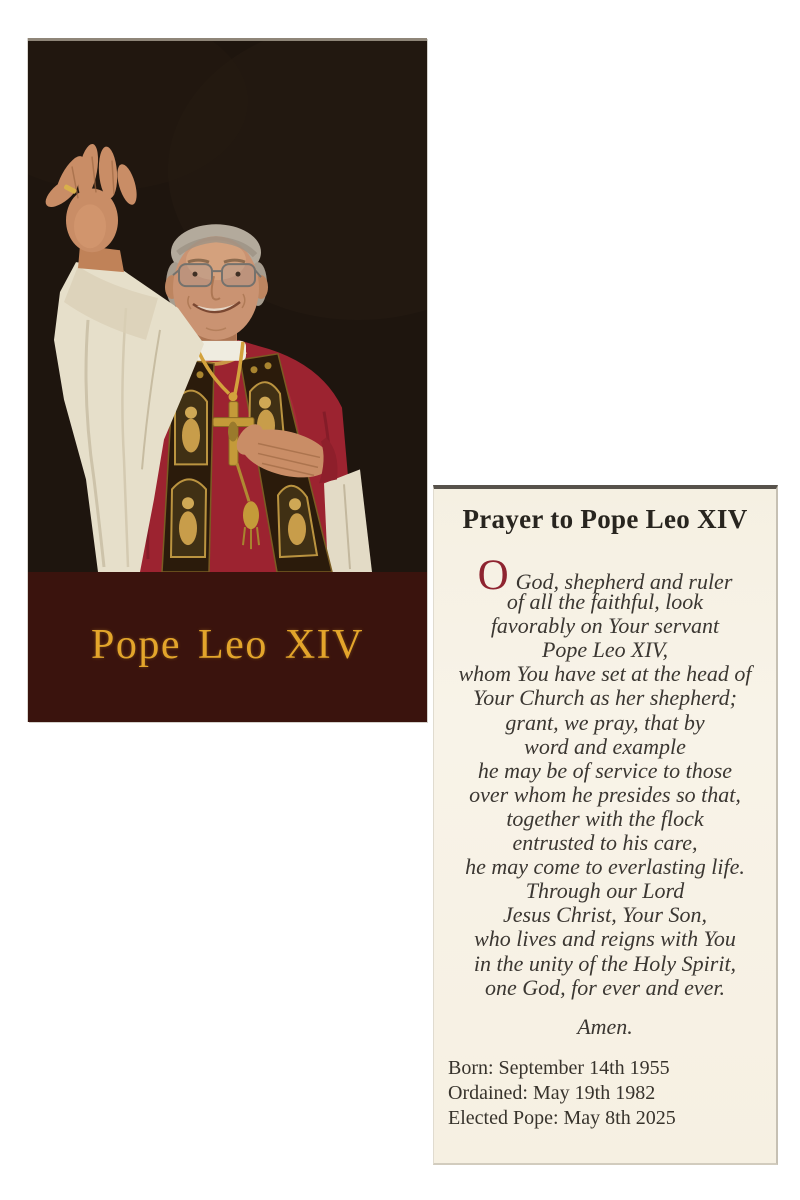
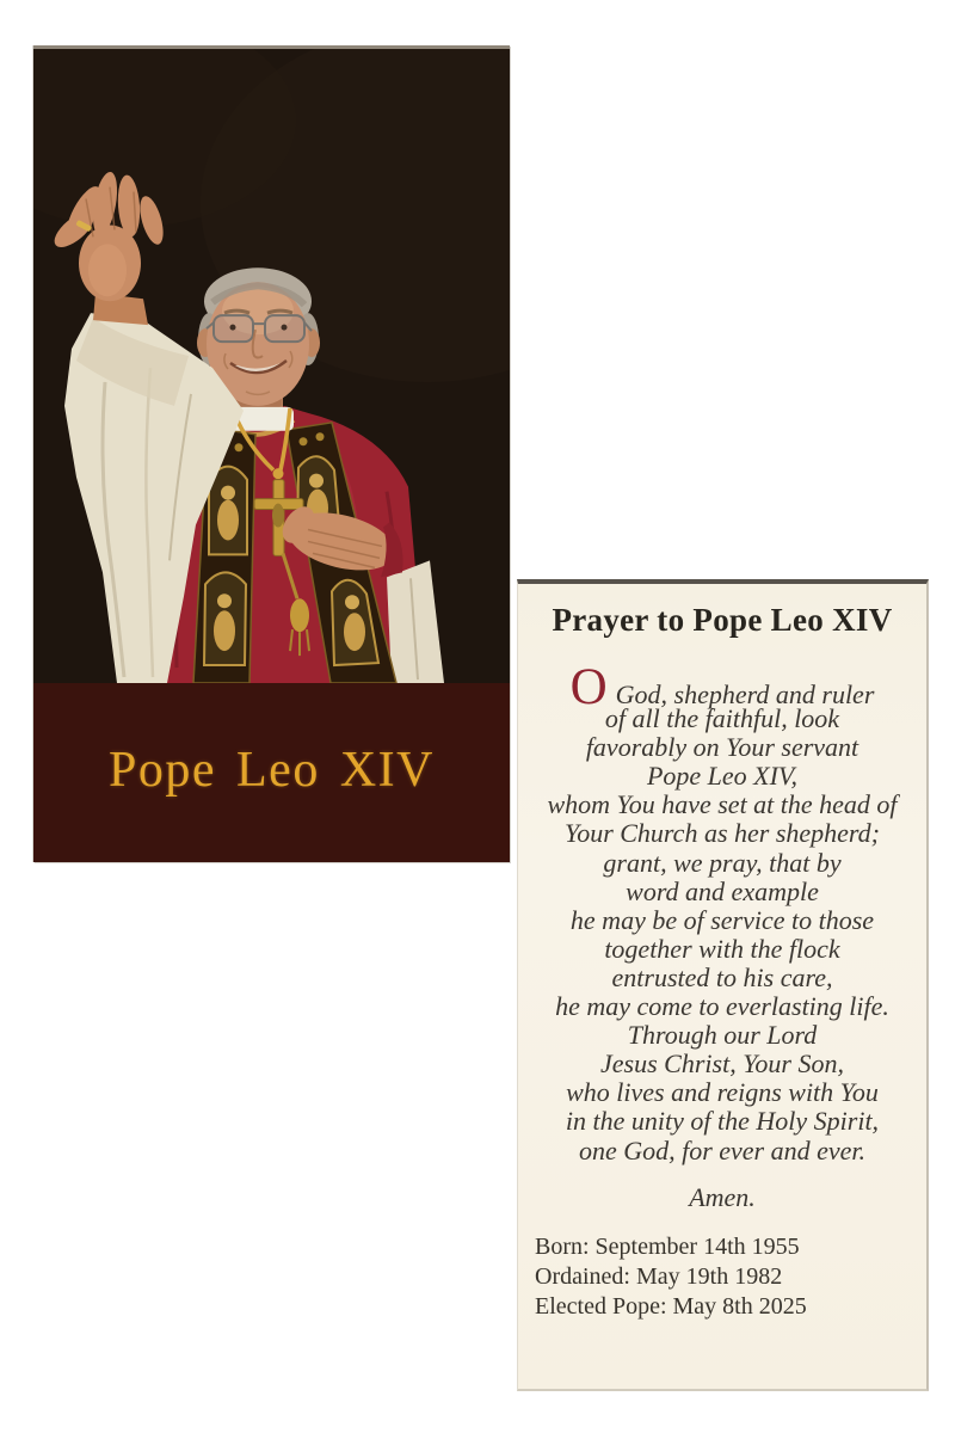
  Pope Leo XIV
  Prayer to Pope Leo XIV
  O
  God, shepherd and ruler
  of all the faithful, look
  favorably on Your servant
  Pope Leo XIV,
  whom You have set at the head of
  Your Church as her shepherd;
  grant, we pray, that by
  word and example
  he may be of service to those
- over whom he presides so that,
  together with the flock
  entrusted to his care,
  he may come to everlasting life.
  Through our Lord
  Jesus Christ, Your Son,
  who lives and reigns with You
  in the unity of the Holy Spirit,
  one God, for ever and ever.
  Amen.
  Born: September 14th 1955
  Ordained: May 19th 1982
  Elected Pope: May 8th 2025
